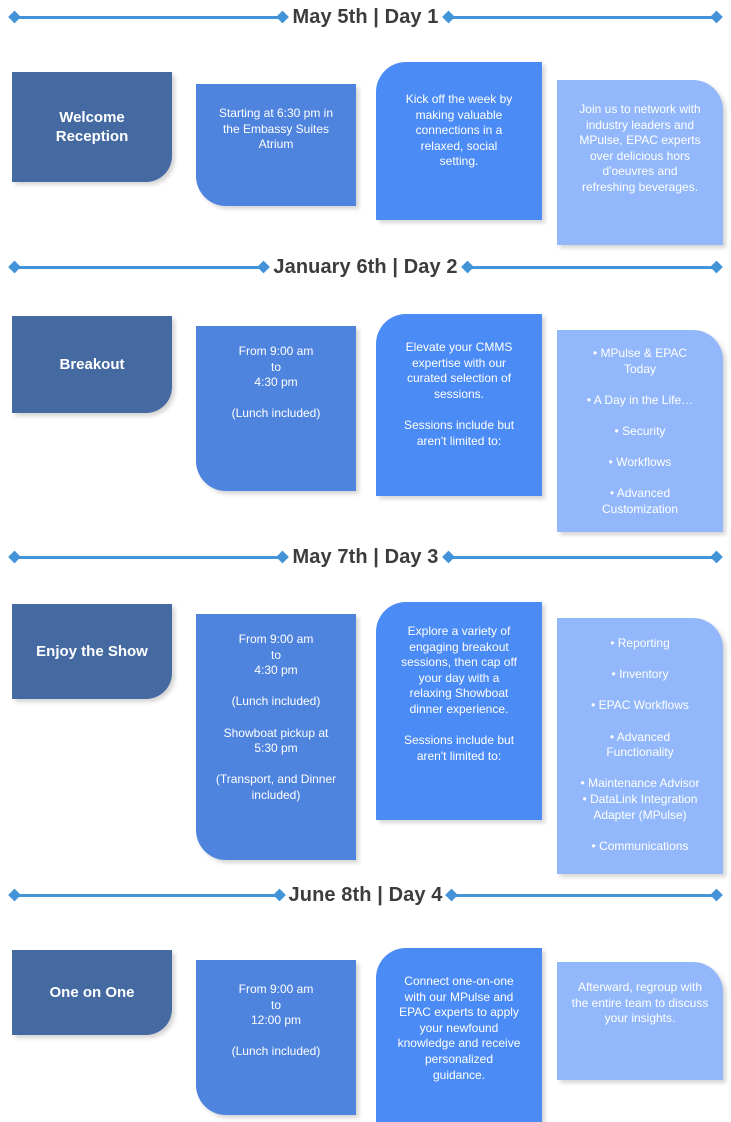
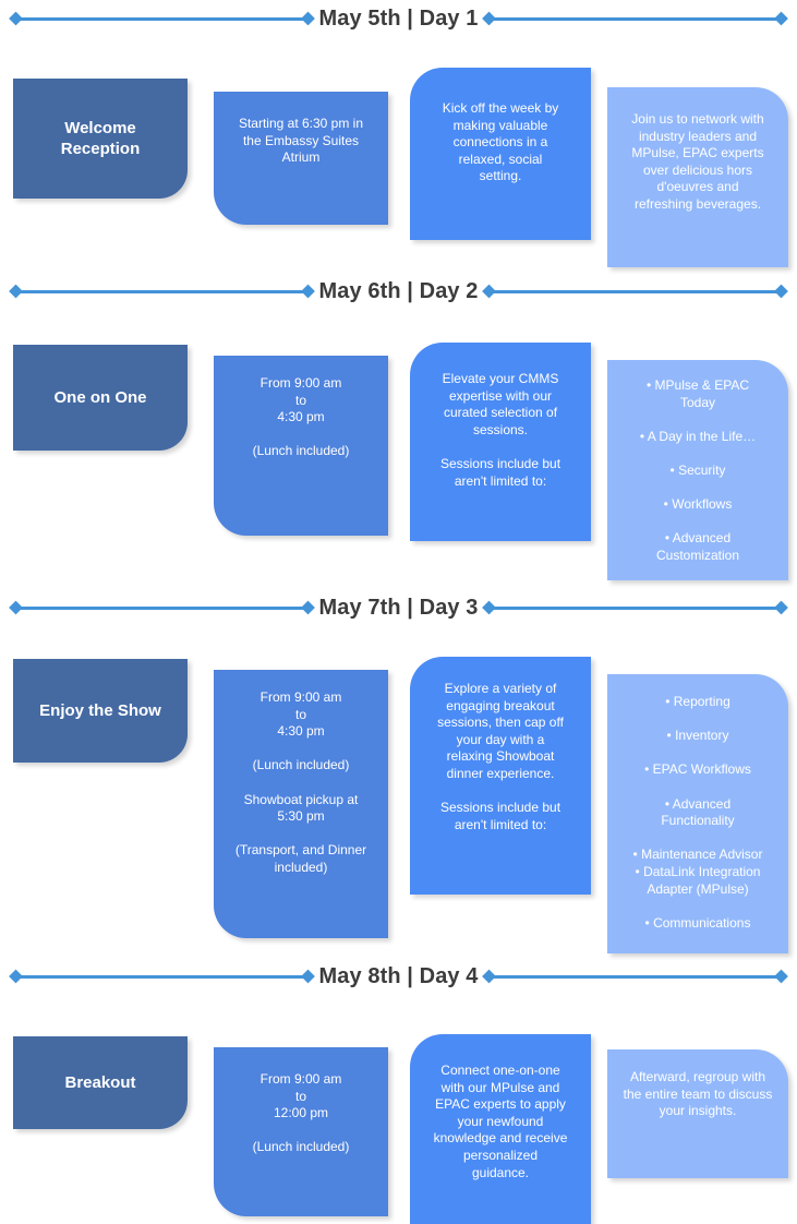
  May 5th | Day 1
  Welcome
  Reception
  Starting at 6:30 pm in
  the Embassy Suites
  Atrium
  Kick off the week by
  making valuable
  connections in a
  relaxed, social
  setting.
  Join us to network with
  industry leaders and
  MPulse, EPAC experts
  over delicious hors
  d'oeuvres and
  refreshing beverages.
- January 6th | Day 2
+ May 6th | Day 2
- Breakout
+ One on One
  From 9:00 am
  to
  4:30 pm
  (Lunch included)
  Elevate your CMMS
  expertise with our
  curated selection of
  sessions.
  Sessions include but
  aren't limited to:
  • MPulse & EPAC
  Today
  • A Day in the Life…
  • Security
  • Workflows
  • Advanced
  Customization
  May 7th | Day 3
  Enjoy the Show
  From 9:00 am
  to
  4:30 pm
  (Lunch included)
  Showboat pickup at
  5:30 pm
  (Transport, and Dinner
  included)
  Explore a variety of
  engaging breakout
  sessions, then cap off
  your day with a
  relaxing Showboat
  dinner experience.
  Sessions include but
  aren't limited to:
  • Reporting
  • Inventory
  • EPAC Workflows
  • Advanced
  Functionality
  • Maintenance Advisor
  • DataLink Integration
  Adapter (MPulse)
  • Communications
- June 8th | Day 4
+ May 8th | Day 4
- One on One
+ Breakout
  From 9:00 am
  to
  12:00 pm
  (Lunch included)
  Connect one-on-one
  with our MPulse and
  EPAC experts to apply
  your newfound
  knowledge and receive
  personalized
  guidance.
  Afterward, regroup with
  the entire team to discuss
  your insights.
